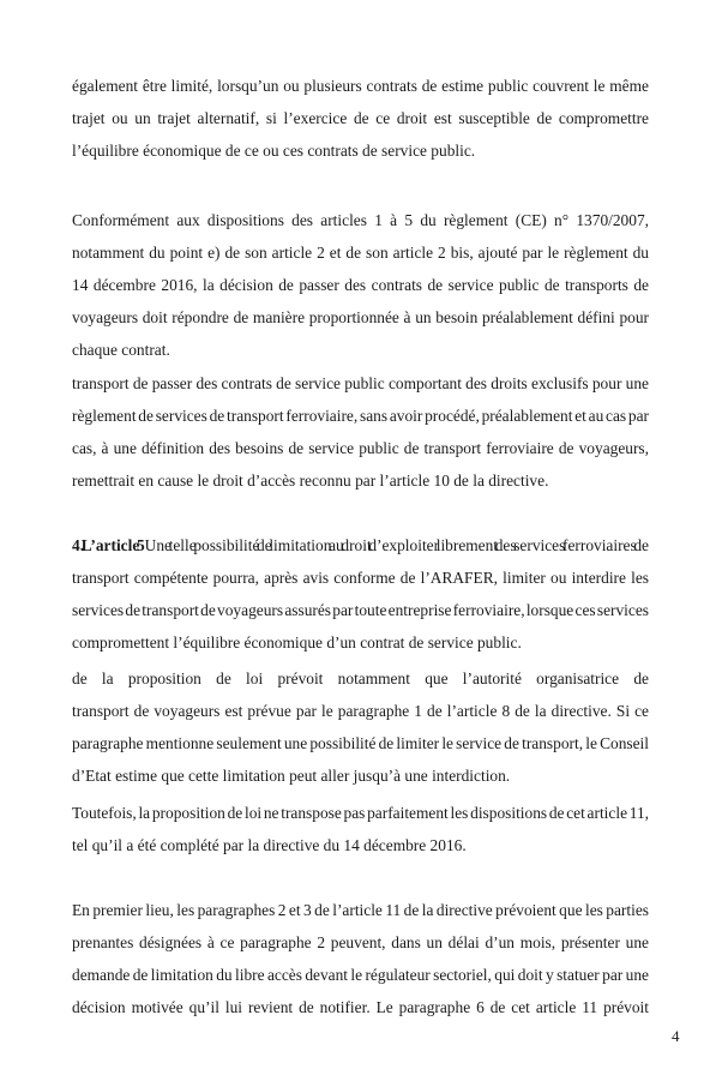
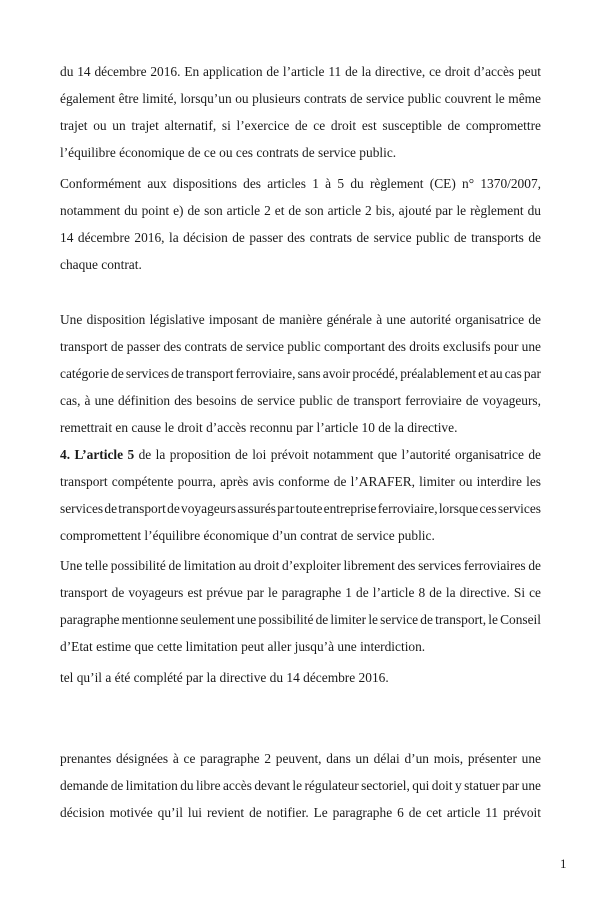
+ du 14 décembre 2016. En application de l’article 11 de la directive, ce droit d’accès peut
- également être limité, lorsqu’un ou plusieurs contrats de estime public couvrent le même
+ également être limité, lorsqu’un ou plusieurs contrats de service public couvrent le même
  trajet ou un trajet alternatif, si l’exercice de ce droit est susceptible de compromettre
  l’équilibre économique de ce ou ces contrats de service public.
  Conformément aux dispositions des articles 1 à 5 du règlement (CE) n° 1370/2007,
  notamment du point e) de son article 2 et de son article 2 bis, ajouté par le règlement du
  14 décembre 2016, la décision de passer des contrats de service public de transports de
- voyageurs doit répondre de manière proportionnée à un besoin préalablement défini pour
  chaque contrat.
+ Une disposition législative imposant de manière générale à une autorité organisatrice de
  transport de passer des contrats de service public comportant des droits exclusifs pour une
- règlement de services de transport ferroviaire, sans avoir procédé, préalablement et au cas par
+ catégorie de services de transport ferroviaire, sans avoir procédé, préalablement et au cas par
  cas, à une définition des besoins de service public de transport ferroviaire de voyageurs,
  remettrait en cause le droit d’accès reconnu par l’article 10 de la directive.
- 4. L’article 5Une telle possibilité de limitation au droit d’exploiter librement des services ferroviaires de
+ 4. L’article 5 de la proposition de loi prévoit notamment que l’autorité organisatrice de
  transport compétente pourra, après avis conforme de l’ARAFER, limiter ou interdire les
  services de transport de voyageurs assurés par toute entreprise ferroviaire, lorsque ces services
  compromettent l’équilibre économique d’un contrat de service public.
- de la proposition de loi prévoit notamment que l’autorité organisatrice de
+ Une telle possibilité de limitation au droit d’exploiter librement des services ferroviaires de
  transport de voyageurs est prévue par le paragraphe 1 de l’article 8 de la directive. Si ce
  paragraphe mentionne seulement une possibilité de limiter le service de transport, le Conseil
  d’Etat estime que cette limitation peut aller jusqu’à une interdiction.
- Toutefois, la proposition de loi ne transpose pas parfaitement les dispositions de cet article 11,
  tel qu’il a été complété par la directive du 14 décembre 2016.
- En premier lieu, les paragraphes 2 et 3 de l’article 11 de la directive prévoient que les parties
  prenantes désignées à ce paragraphe 2 peuvent, dans un délai d’un mois, présenter une
  demande de limitation du libre accès devant le régulateur sectoriel, qui doit y statuer par une
  décision motivée qu’il lui revient de notifier. Le paragraphe 6 de cet article 11 prévoit
- 4
+ 1
